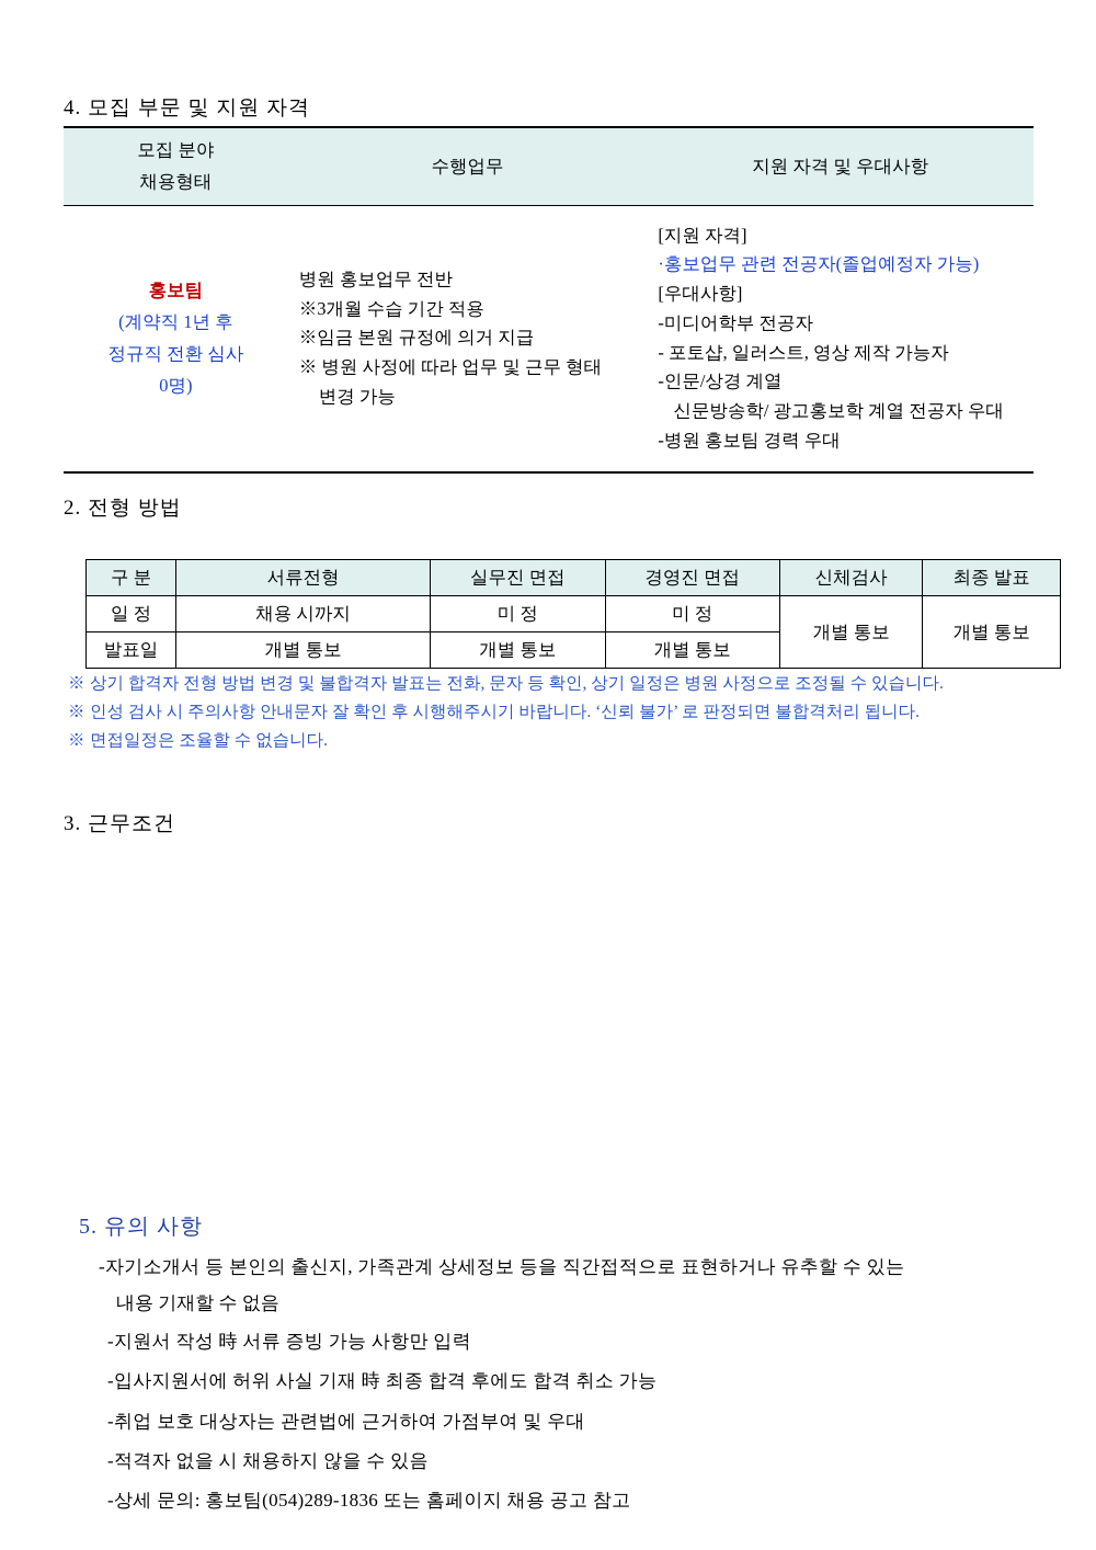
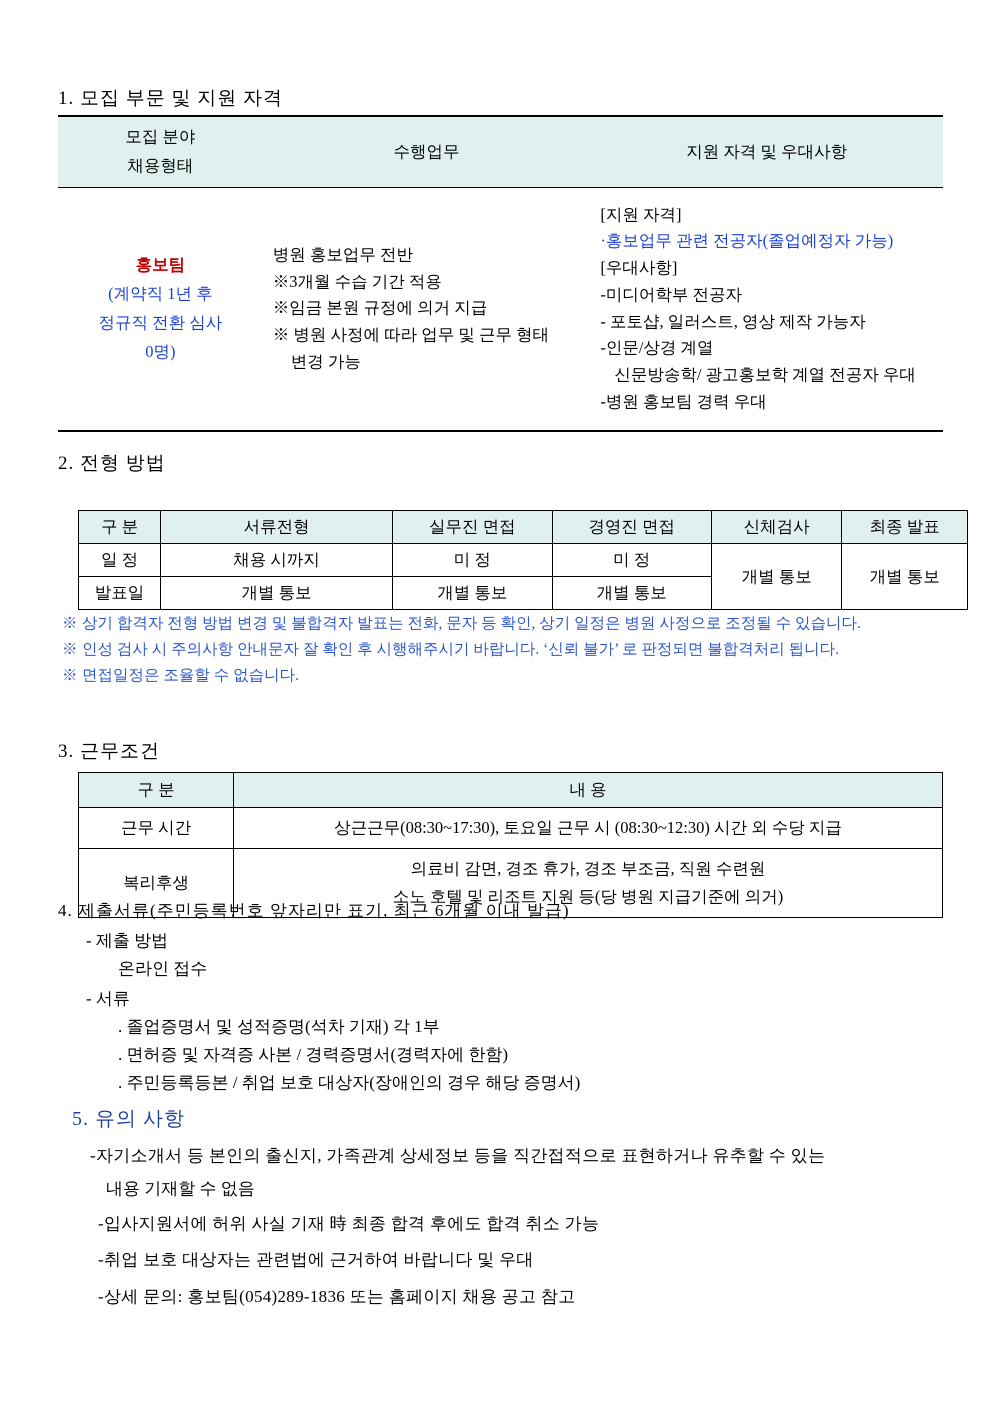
- 4. 모집 부문 및 지원 자격
+ 1. 모집 부문 및 지원 자격
  모집 분야 채용형태	수행업무	지원 자격 및 우대사항
  홍보팀 (계약직 1년 후 정규직 전환 심사 0명)	병원 홍보업무 전반 ※3개월 수습 기간 적용 ※임금 본원 규정에 의거 지급 ※ 병원 사정에 따라 업무 및 근무 형태 변경 가능	[지원 자격] ·홍보업무 관련 전공자(졸업예정자 가능) [우대사항] -미디어학부 전공자 - 포토샵, 일러스트, 영상 제작 가능자 -인문/상경 계열 신문방송학/ 광고홍보학 계열 전공자 우대 -병원 홍보팀 경력 우대
  2. 전형 방법
  구 분	서류전형	실무진 면접	경영진 면접	신체검사	최종 발표
  일 정	채용 시까지	미 정	미 정	개별 통보	개별 통보
  발표일	개별 통보	개별 통보	개별 통보
  ※
  상기 합격자 전형 방법 변경 및 불합격자 발표는 전화, 문자 등 확인, 상기 일정은 병원 사정으로 조정될 수 있습니다.
  ※
  인성 검사 시 주의사항 안내문자 잘 확인 후 시행해주시기 바랍니다. ‘신뢰 불가’ 로 판정되면 불합격처리 됩니다.
  ※
  면접일정은 조율할 수 없습니다.
  3. 근무조건
+ 구 분	내 용
+ 근무 시간	상근근무(08:30~17:30), 토요일 근무 시 (08:30~12:30) 시간 외 수당 지급
+ 복리후생	의료비 감면, 경조 휴가, 경조 부조금, 직원 수련원 소노 호텔 및 리조트 지원 등(당 병원 지급기준에 의거)
+ 4. 제출서류(주민등록번호 앞자리만 표기, 최근 6개월 이내 발급)
+ - 제출 방법
+ 온라인 접수
+ - 서류
+ . 졸업증명서 및 성적증명(석차 기재) 각 1부
+ . 면허증 및 자격증 사본 / 경력증명서(경력자에 한함)
+ . 주민등록등본 / 취업 보호 대상자(장애인의 경우 해당 증명서)
  5. 유의 사항
  -자기소개서 등 본인의 출신지, 가족관계 상세정보 등을 직간접적으로 표현하거나 유추할 수 있는
  내용 기재할 수 없음
- -지원서 작성 時 서류 증빙 가능 사항만 입력
  -입사지원서에 허위 사실 기재 時 최종 합격 후에도 합격 취소 가능
- -취업 보호 대상자는 관련법에 근거하여 가점부여 및 우대
+ -취업 보호 대상자는 관련법에 근거하여 바랍니다 및 우대
- -적격자 없을 시 채용하지 않을 수 있음
  -상세 문의: 홍보팀(054)289-1836 또는 홈페이지 채용 공고 참고
